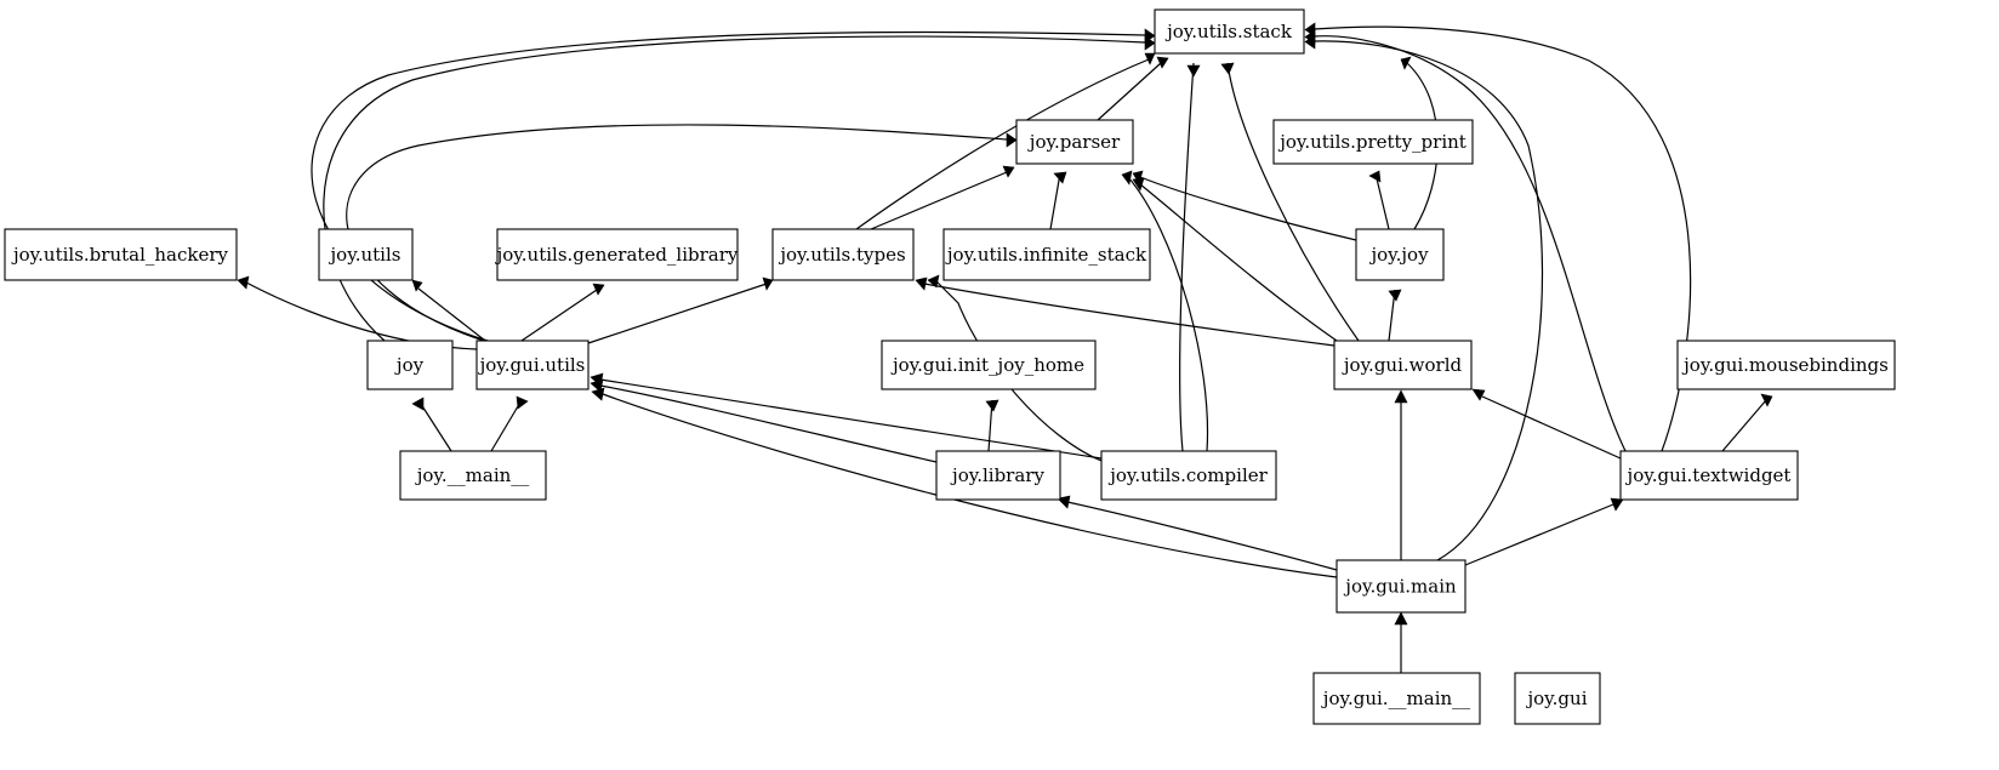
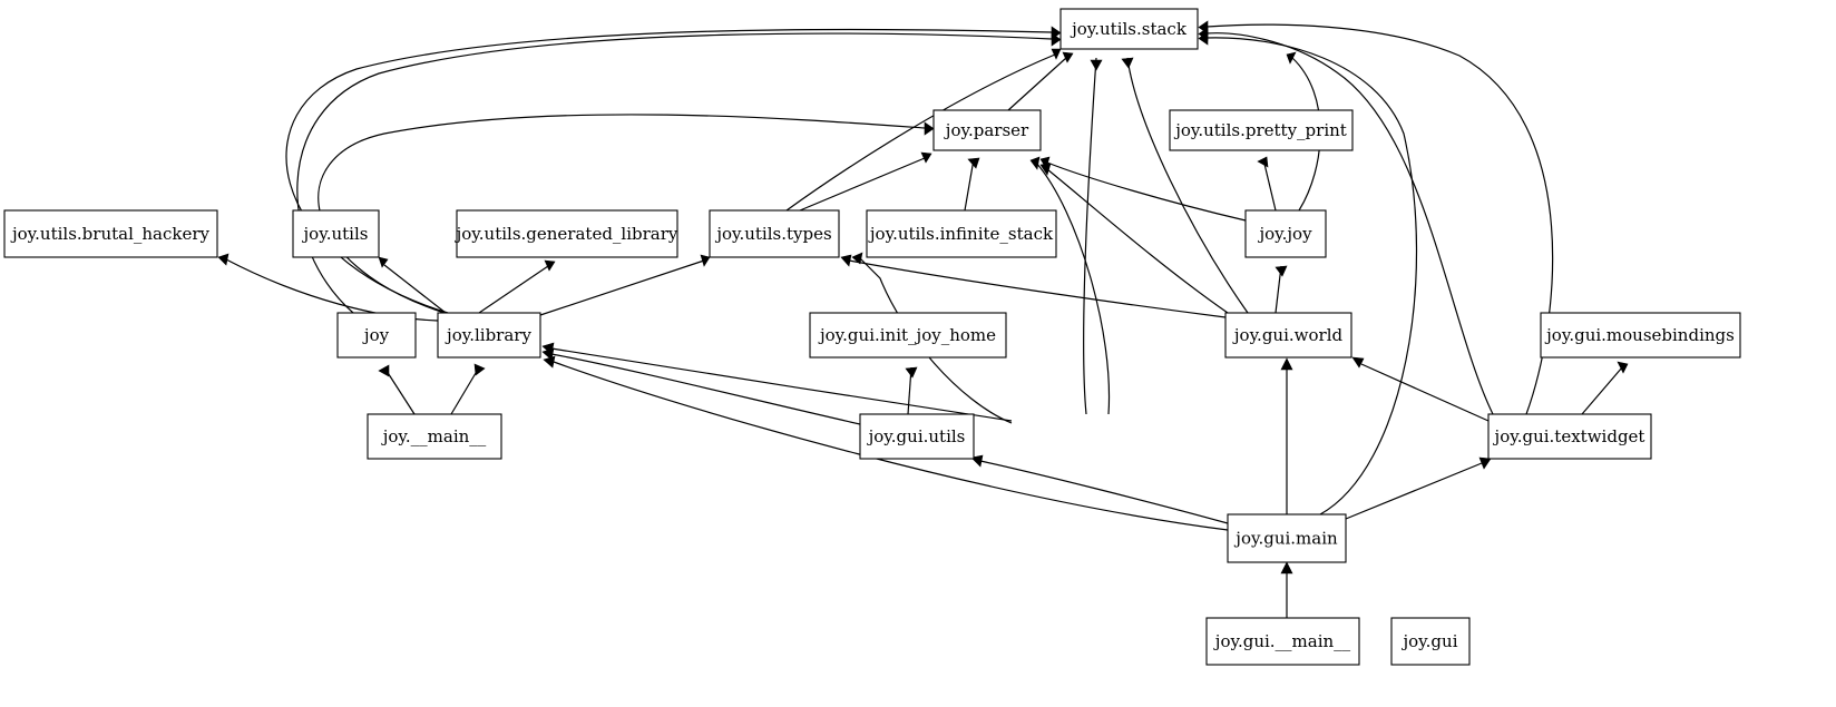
  joy.utils.stack
  joy.parser
  joy.utils.pretty_print
  joy.utils.brutal_hackery
  joy.utils
  joy.utils.generated_library
  joy.utils.types
  joy.utils.infinite_stack
  joy.joy
  joy
- joy.gui.utils
+ joy.library
  joy.gui.init_joy_home
  joy.gui.world
  joy.gui.mousebindings
  joy.__main__
- joy.library
+ joy.gui.utils
- joy.utils.compiler
  joy.gui.textwidget
  joy.gui.main
  joy.gui.__main__
  joy.gui
